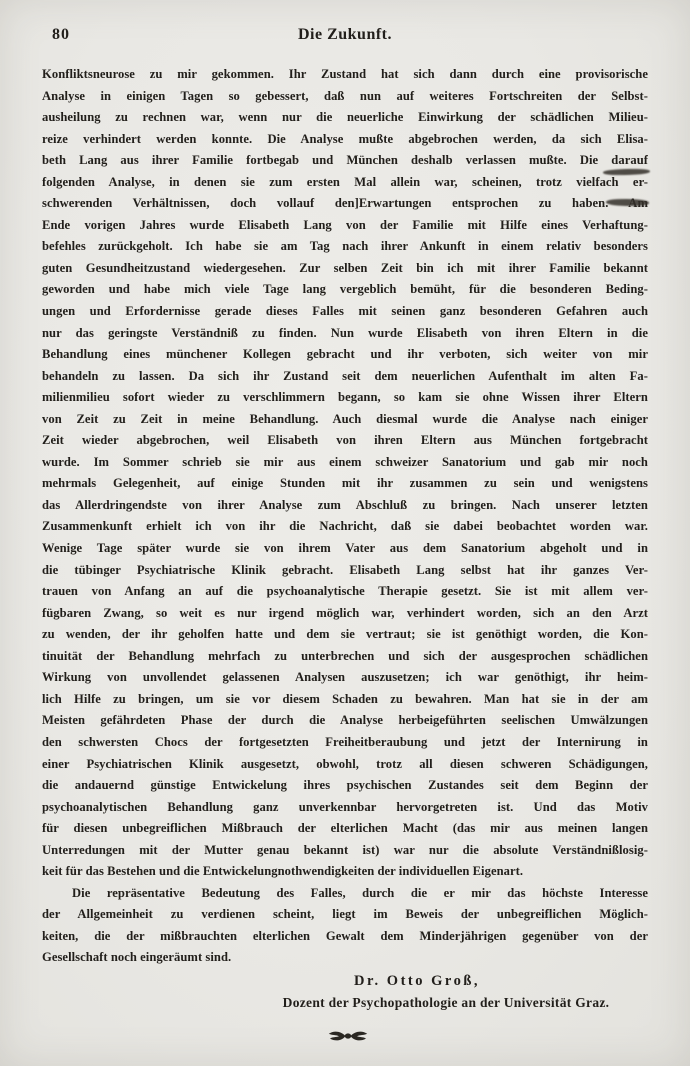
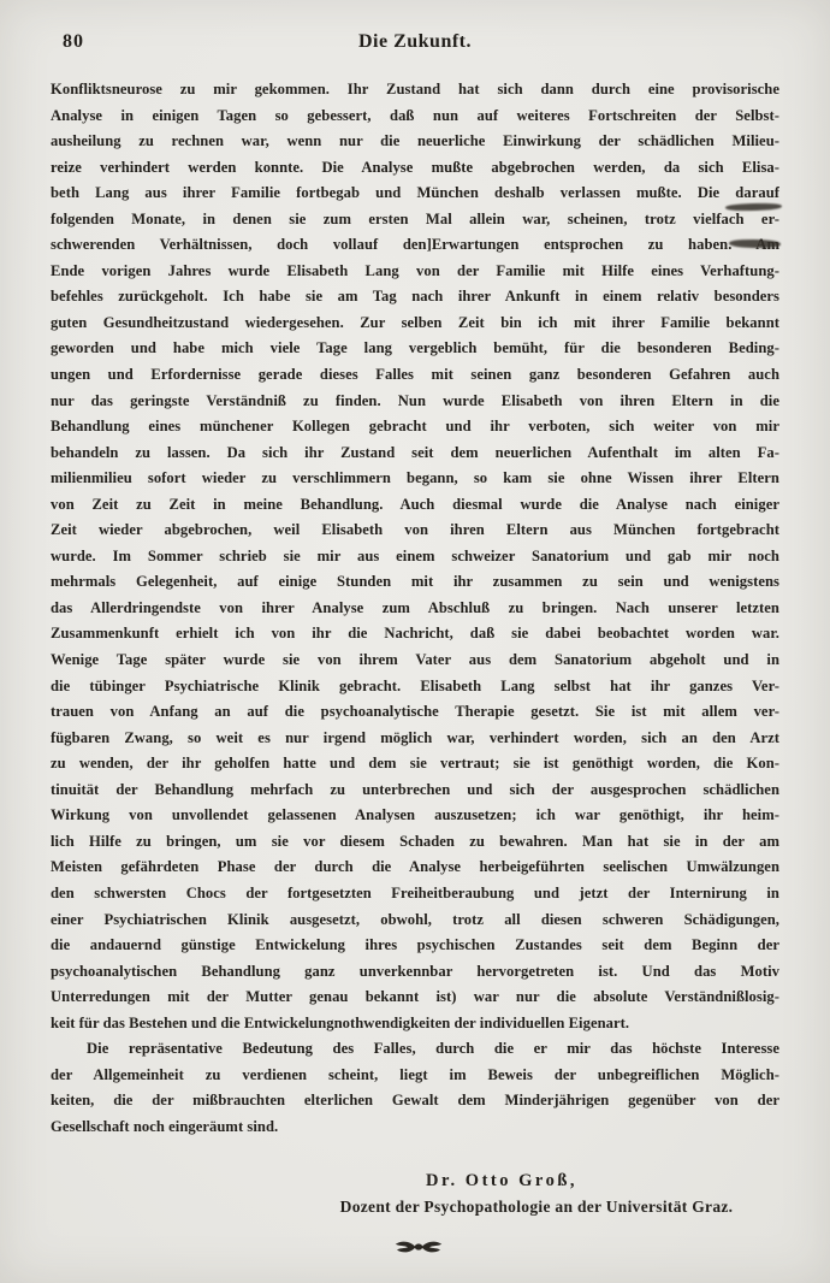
  80
  Die Zukunft.
  Konfliktsneurose zu mir gekommen. Ihr Zustand hat sich dann durch eine provisorische
  Analyse in einigen Tagen so gebessert, daß nun auf weiteres Fortschreiten der Selbst-
  ausheilung zu rechnen war, wenn nur die neuerliche Einwirkung der schädlichen Milieu-
  reize verhindert werden konnte. Die Analyse mußte abgebrochen werden, da sich Elisa-
  beth Lang aus ihrer Familie fortbegab und München deshalb verlassen mußte. Die darauf
- folgenden Analyse, in denen sie zum ersten Mal allein war, scheinen, trotz vielfach er-
+ folgenden Monate, in denen sie zum ersten Mal allein war, scheinen, trotz vielfach er-
  schwerenden Verhältnissen, doch vollauf den]Erwartungen entsprochen zu haben. Am
  Ende vorigen Jahres wurde Elisabeth Lang von der Familie mit Hilfe eines Verhaftung-
  befehles zurückgeholt. Ich habe sie am Tag nach ihrer Ankunft in einem relativ besonders
  guten Gesundheitzustand wiedergesehen. Zur selben Zeit bin ich mit ihrer Familie bekannt
  geworden und habe mich viele Tage lang vergeblich bemüht, für die besonderen Beding-
  ungen und Erfordernisse gerade dieses Falles mit seinen ganz besonderen Gefahren auch
  nur das geringste Verständniß zu finden. Nun wurde Elisabeth von ihren Eltern in die
  Behandlung eines münchener Kollegen gebracht und ihr verboten, sich weiter von mir
  behandeln zu lassen. Da sich ihr Zustand seit dem neuerlichen Aufenthalt im alten Fa-
  milienmilieu sofort wieder zu verschlimmern begann, so kam sie ohne Wissen ihrer Eltern
  von Zeit zu Zeit in meine Behandlung. Auch diesmal wurde die Analyse nach einiger
  Zeit wieder abgebrochen, weil Elisabeth von ihren Eltern aus München fortgebracht
  wurde. Im Sommer schrieb sie mir aus einem schweizer Sanatorium und gab mir noch
  mehrmals Gelegenheit, auf einige Stunden mit ihr zusammen zu sein und wenigstens
  das Allerdringendste von ihrer Analyse zum Abschluß zu bringen. Nach unserer letzten
  Zusammenkunft erhielt ich von ihr die Nachricht, daß sie dabei beobachtet worden war.
  Wenige Tage später wurde sie von ihrem Vater aus dem Sanatorium abgeholt und in
  die tübinger Psychiatrische Klinik gebracht. Elisabeth Lang selbst hat ihr ganzes Ver-
  trauen von Anfang an auf die psychoanalytische Therapie gesetzt. Sie ist mit allem ver-
  fügbaren Zwang, so weit es nur irgend möglich war, verhindert worden, sich an den Arzt
  zu wenden, der ihr geholfen hatte und dem sie vertraut; sie ist genöthigt worden, die Kon-
  tinuität der Behandlung mehrfach zu unterbrechen und sich der ausgesprochen schädlichen
  Wirkung von unvollendet gelassenen Analysen auszusetzen; ich war genöthigt, ihr heim-
  lich Hilfe zu bringen, um sie vor diesem Schaden zu bewahren. Man hat sie in der am
  Meisten gefährdeten Phase der durch die Analyse herbeigeführten seelischen Umwälzungen
  den schwersten Chocs der fortgesetzten Freiheitberaubung und jetzt der Internirung in
  einer Psychiatrischen Klinik ausgesetzt, obwohl, trotz all diesen schweren Schädigungen,
  die andauernd günstige Entwickelung ihres psychischen Zustandes seit dem Beginn der
  psychoanalytischen Behandlung ganz unverkennbar hervorgetreten ist. Und das Motiv
- für diesen unbegreiflichen Mißbrauch der elterlichen Macht (das mir aus meinen langen
  Unterredungen mit der Mutter genau bekannt ist) war nur die absolute Verständnißlosig-
  keit für das Bestehen und die Entwickelungnothwendigkeiten der individuellen Eigenart.
  Die repräsentative Bedeutung des Falles, durch die er mir das höchste Interesse
  der Allgemeinheit zu verdienen scheint, liegt im Beweis der unbegreiflichen Möglich-
  keiten, die der mißbrauchten elterlichen Gewalt dem Minderjährigen gegenüber von der
  Gesellschaft noch eingeräumt sind.
  Dr. Otto Groß,
  Dozent der Psychopathologie an der Universität Graz.
